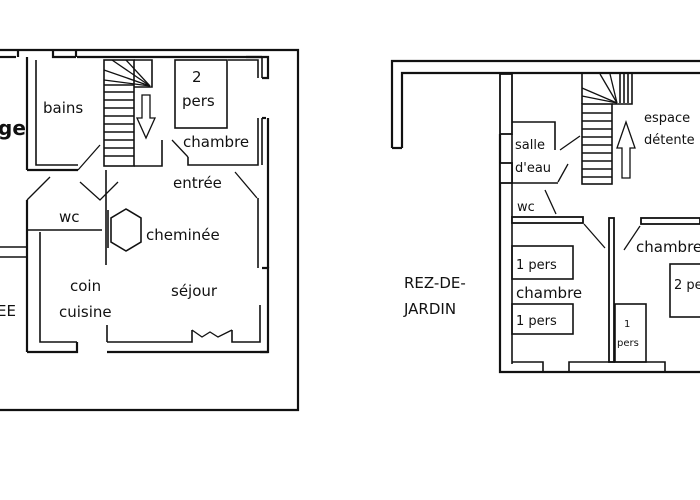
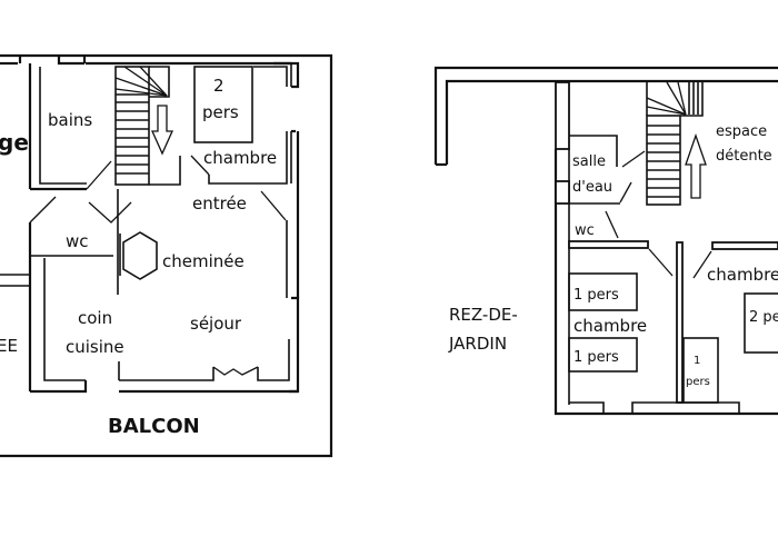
  ge
  EE
  bains
  2
  pers
  chambre
  entrée
  wc
  cheminée
  coin
  cuisine
  séjour
+ BALCON
  REZ-DE-
  JARDIN
  salle
  d'eau
  wc
  espace
  détente
  1 pers
  chambre
  1 pers
  chambre
  1
  pers
